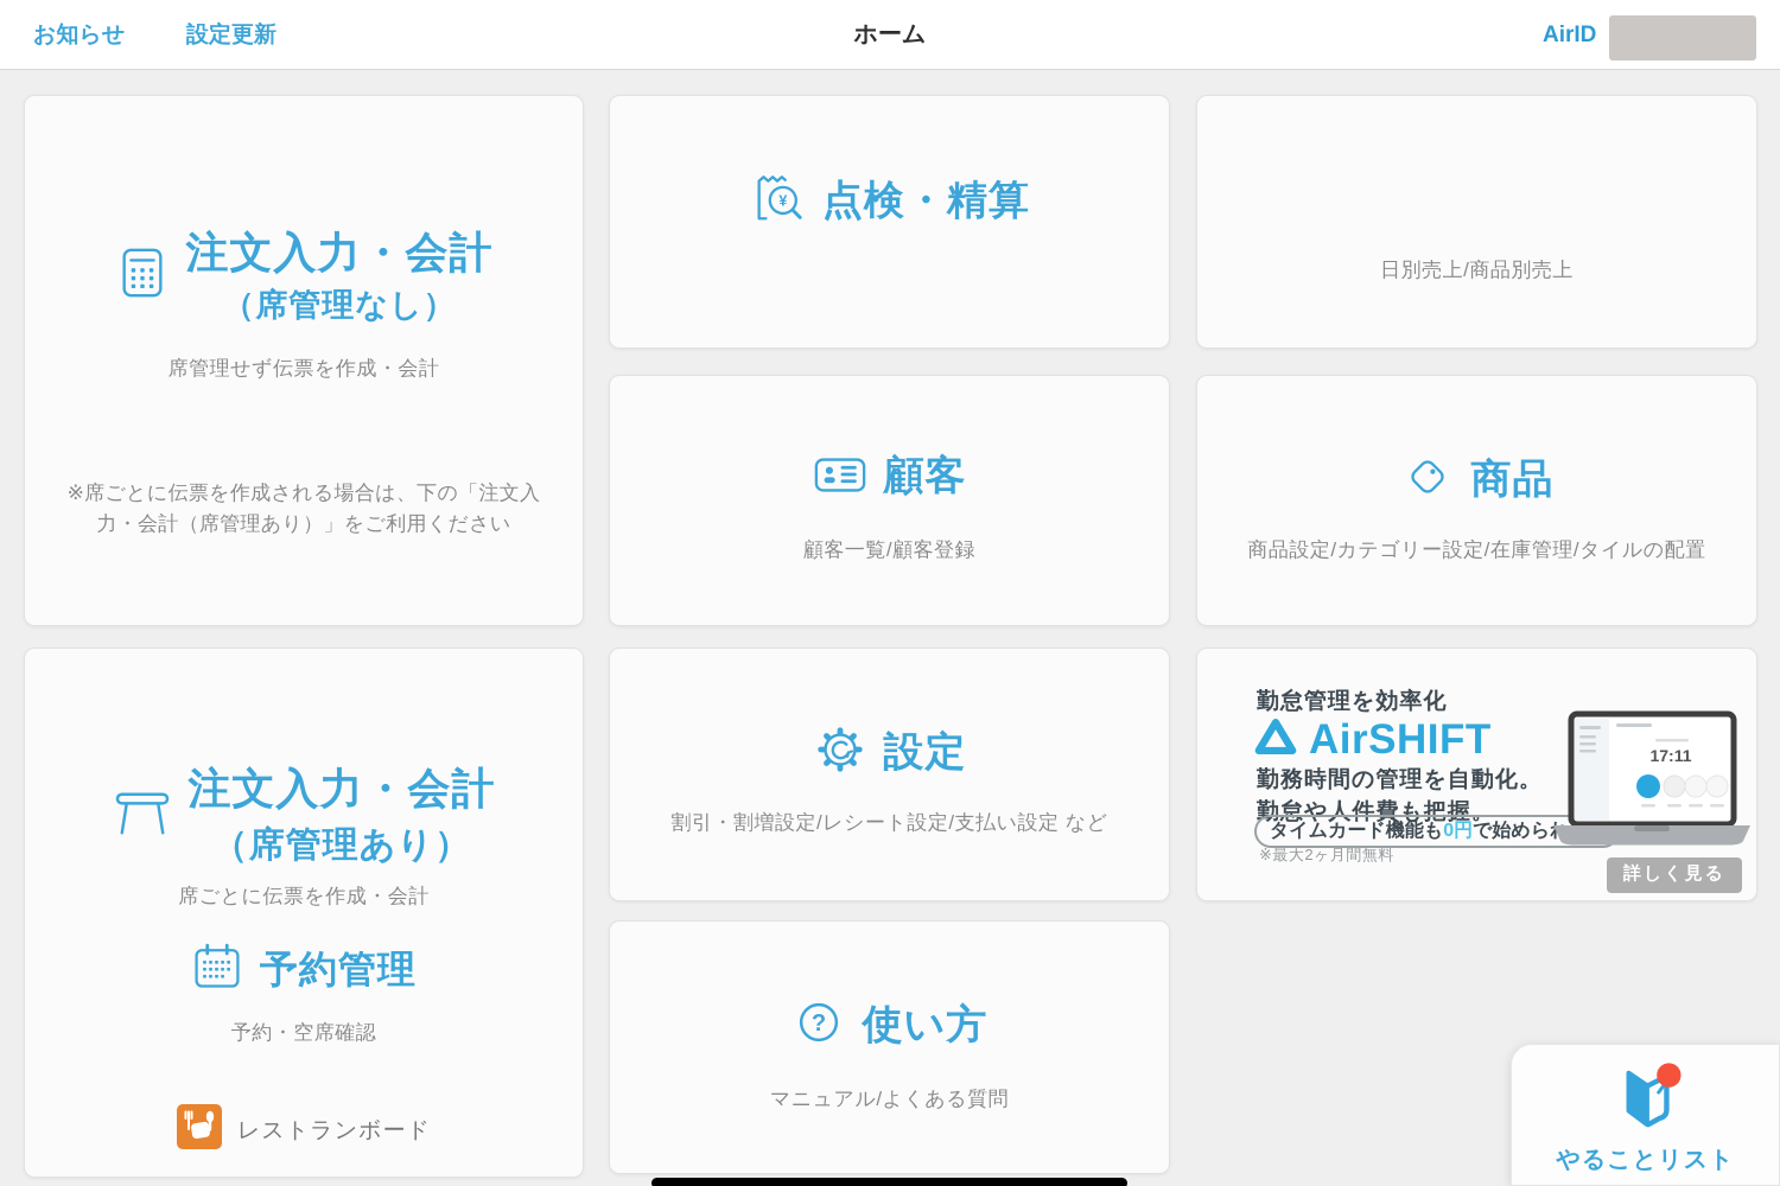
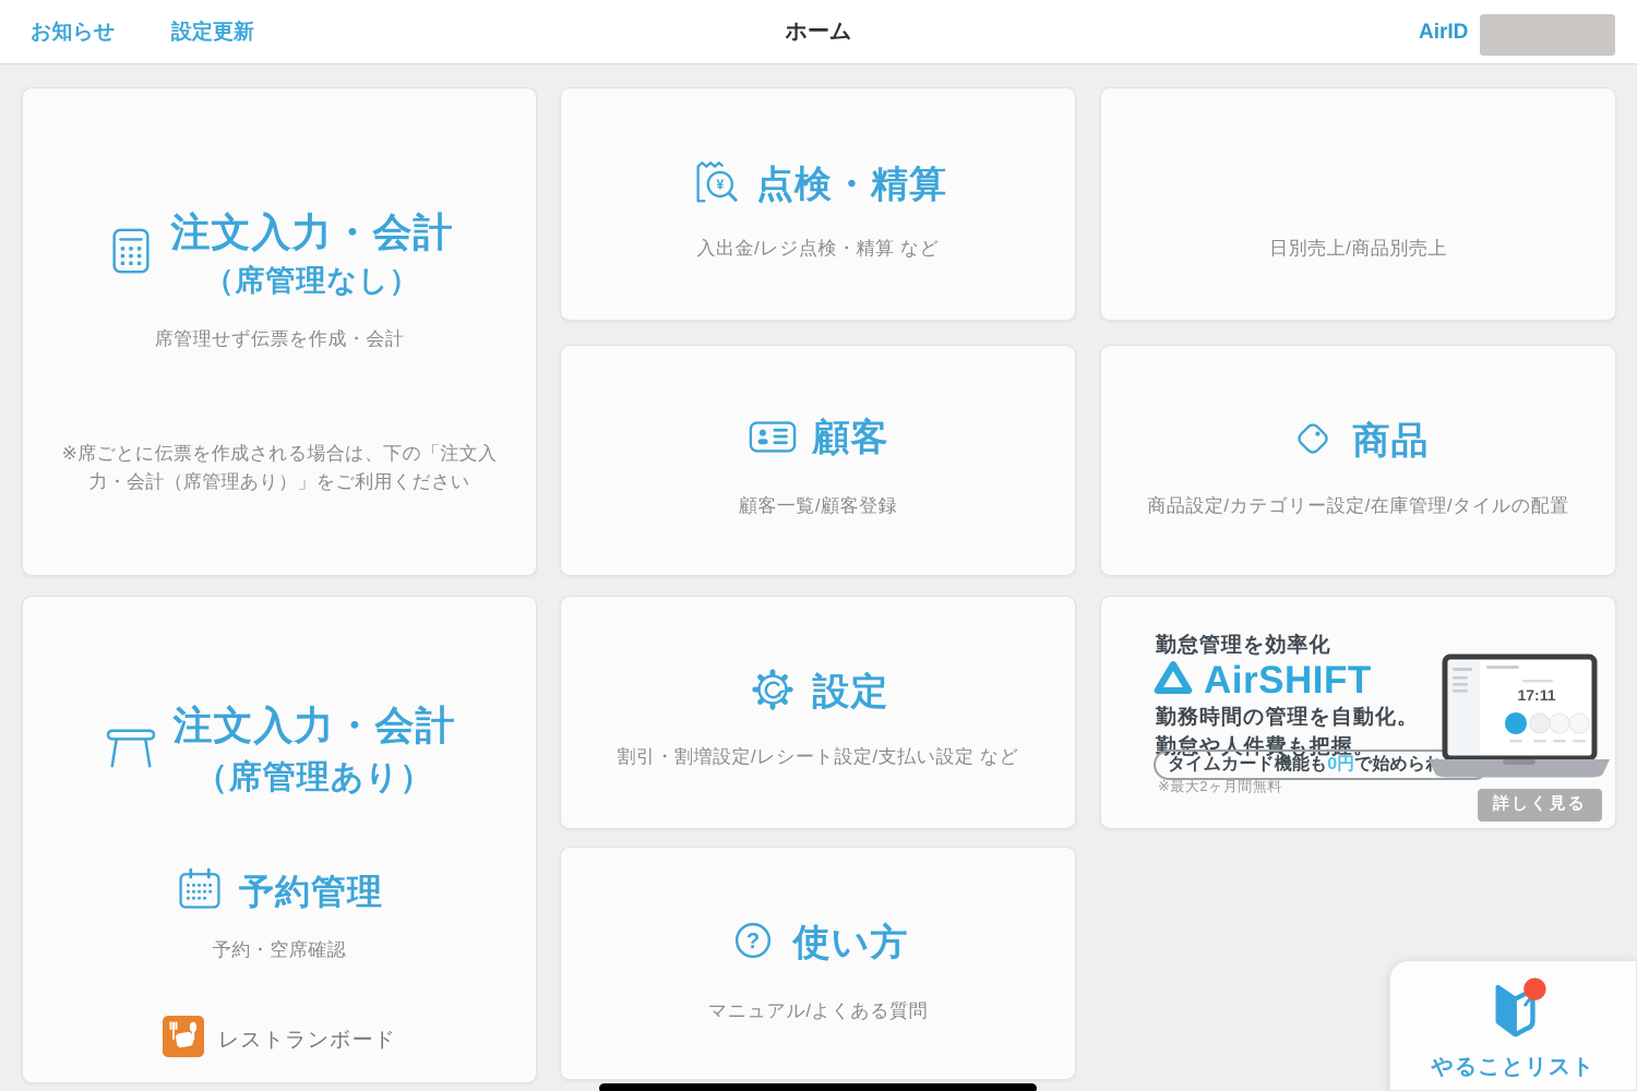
  お知らせ
  設定更新
  ホーム
  AirID
  注文入力・会計
  （席管理なし）
  席管理せず伝票を作成・会計
  ※席ごとに伝票を作成される場合は、下の「注文入力・会計（席管理あり）」をご利用ください
  ¥
  点検・精算
+ 入出金/レジ点検・精算 など
  日別売上/商品別売上
  顧客
  顧客一覧/顧客登録
  商品
  商品設定/カテゴリー設定/在庫管理/タイルの配置
  注文入力・会計
  （席管理あり）
- 席ごとに伝票を作成・会計
  予約管理
  予約・空席確認
  レストランボード
  設定
  割引・割増設定/レシート設定/支払い設定 など
  勤怠管理を効率化
  AirSHIFT
  勤務時間の管理を自動化。
  勤怠や人件費も把握。
  タイムカード機能も0円で始めら
  ※最大2ヶ月間無料
  17:11
  詳しく見る
  ?
  使い方
  マニュアル/よくある質問
  やることリスト
